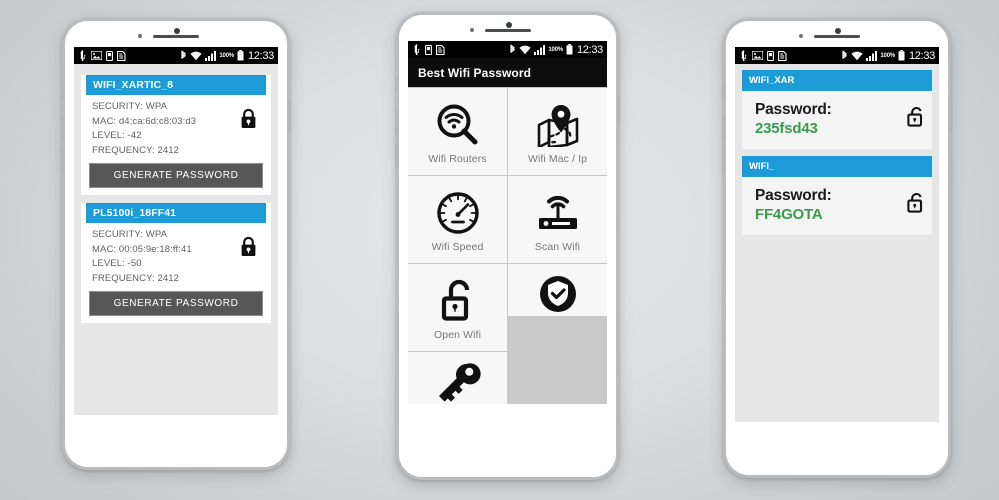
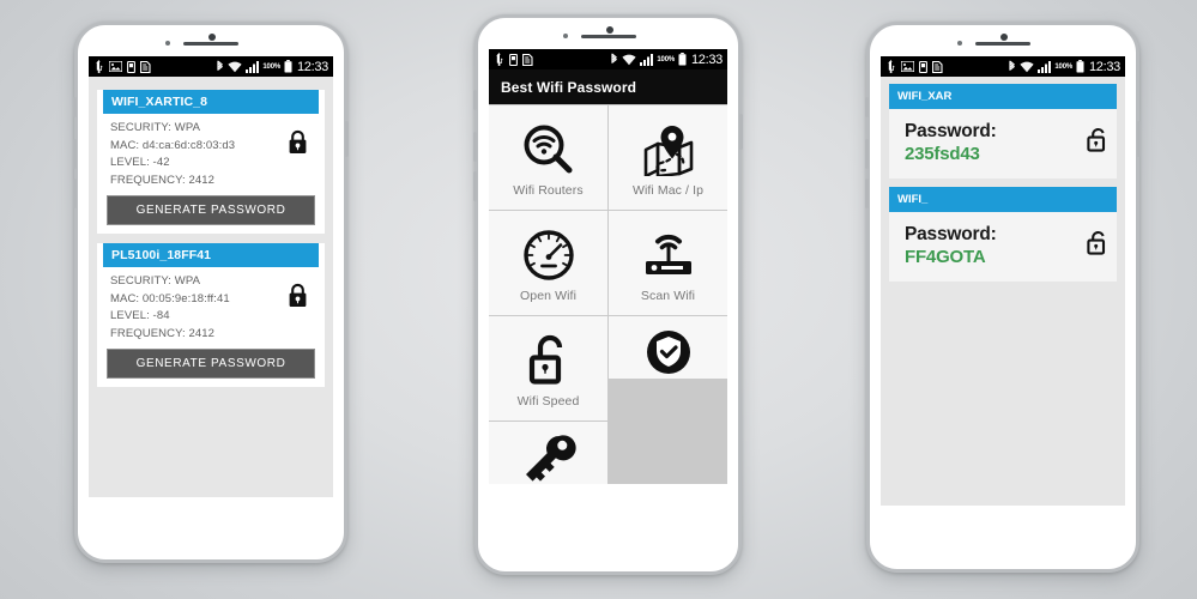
  12:33
  WIFI_XARTIC_8
  SECURITY: WPA
  MAC: d4:ca:6d:c8:03:d3
  LEVEL: -42
  FREQUENCY: 2412
  GENERATE PASSWORD
  PL5100i_18FF41
  SECURITY: WPA
  MAC: 00:05:9e:18:ff:41
- LEVEL: -50
+ LEVEL: -84
  FREQUENCY: 2412
  GENERATE PASSWORD
  12:33
  Best Wifi Password
  Wifi Routers
  Wifi Mac / Ip
- Wifi Speed
+ Open Wifi
  Scan Wifi
- Open Wifi
+ Wifi Speed
  12:33
  WIFI_XAR
  Password:
  235fsd43
  WIFI_
  Password:
  FF4GOTA
